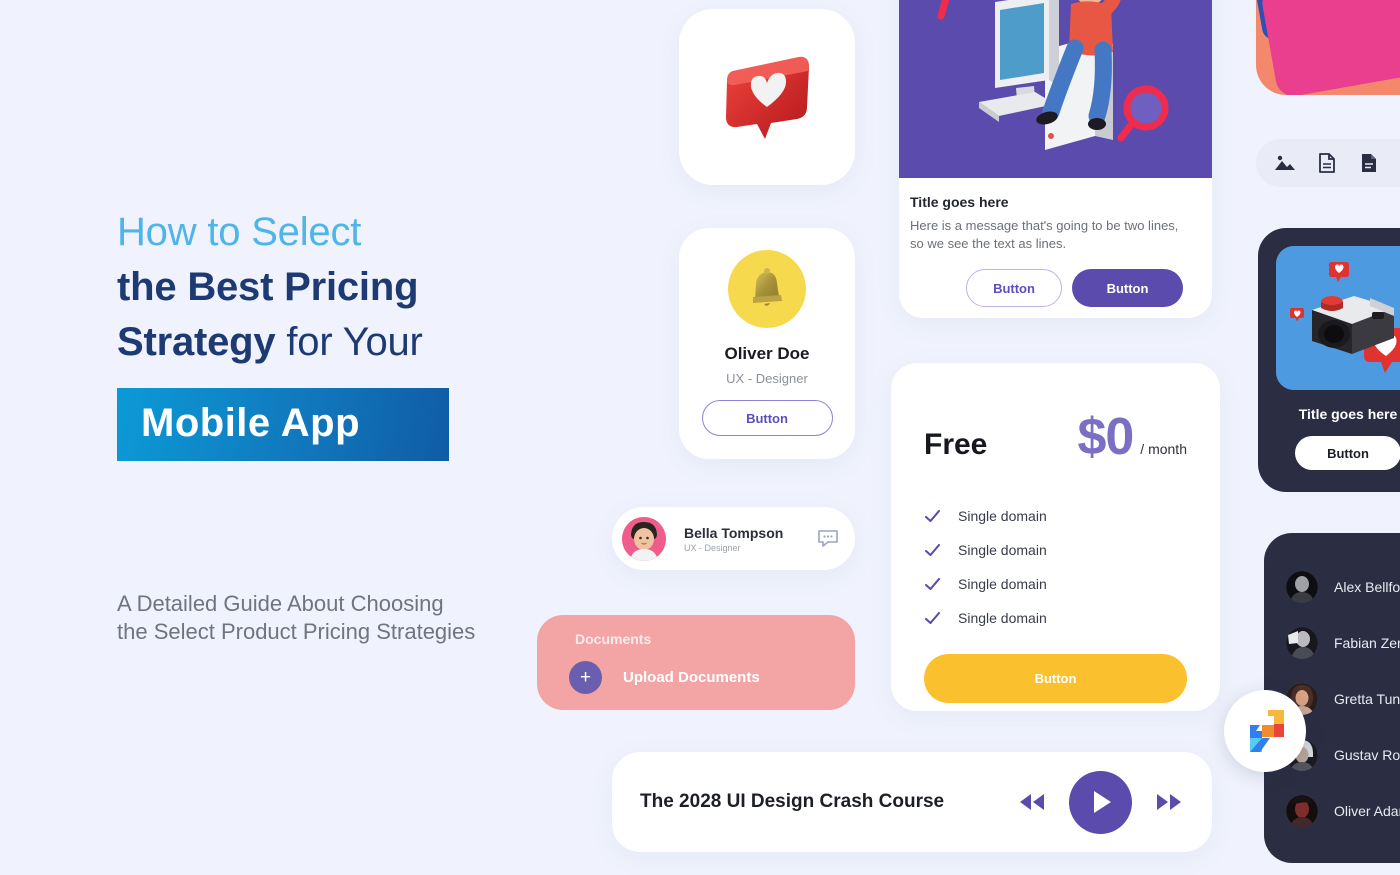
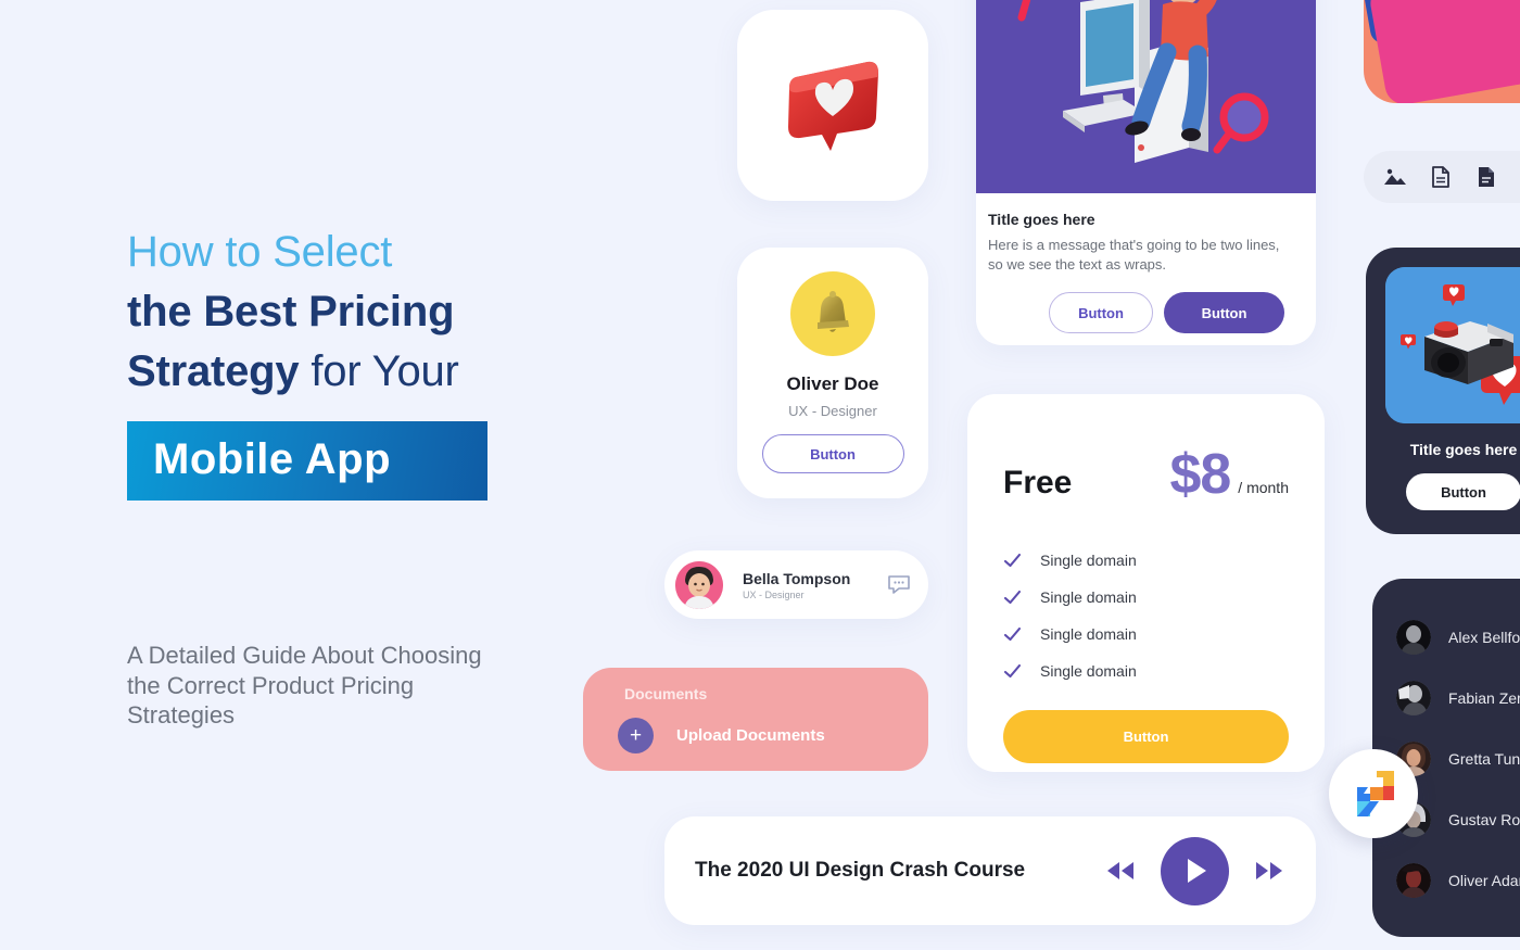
  How to Select
  the Best Pricing
  Strategy for Your
  Mobile App
- A Detailed Guide About Choosing the Select Product Pricing Strategies
+ A Detailed Guide About Choosing the Correct Product Pricing Strategies
  Oliver Doe
  UX - Designer
  Button
  Bella Tompson
  UX - Designer
  Documents
  +
  Upload Documents
  Title goes here
- Here is a message that's going to be two lines, so we see the text as lines.
+ Here is a message that's going to be two lines, so we see the text as wraps.
  Button
  Button
  Free
- $0
+ $8
  / month
  Single domain
  Single domain
  Single domain
  Single domain
  Button
- The 2028 UI Design Crash Course
+ The 2020 UI Design Crash Course
  Title goes here
  Button
  Alex Bellfo
  Fabian Zer
  Gretta Tun
  Gustav Ro
  Oliver Ada
